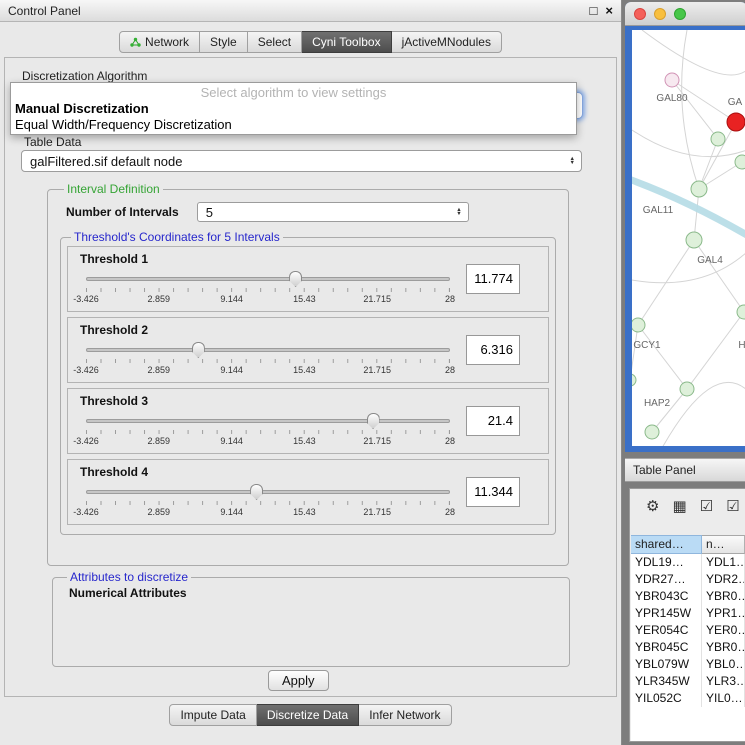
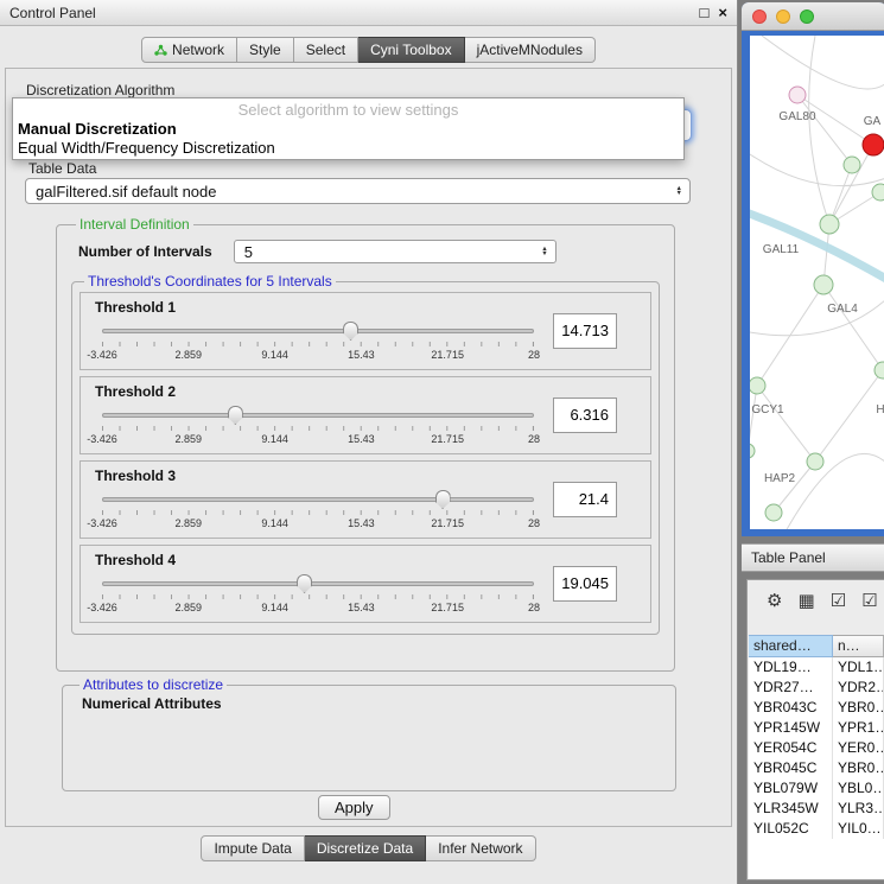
  Control Panel
  □
  ×
  Network
  Style
  Select
  Cyni Toolbox
  jActiveMNodules
  Discretization Algorithm
  Select algorithm to view settings
  Manual Discretization
  Equal Width/Frequency Discretization
  Table Data
  galFiltered.sif default node
  Interval Definition
  Number of Intervals
  5
  Threshold's Coordinates for 5 Intervals
  Threshold 1
  -3.426
  2.859
  9.144
  15.43
  21.715
  28
- 11.774
+ 14.713
  Threshold 2
  -3.426
  2.859
  9.144
  15.43
  21.715
  28
  6.316
  Threshold 3
  -3.426
  2.859
  9.144
  15.43
  21.715
  28
  21.4
  Threshold 4
  -3.426
  2.859
  9.144
  15.43
  21.715
  28
- 11.344
+ 19.045
  Attributes to discretize
  Numerical Attributes
  Apply
  Impute Data
  Discretize Data
  Infer Network
  GAL80
  GA
  GAL11
  GAL4
  GCY1
  H
  HAP2
  Table Panel
  ⚙
  ▦
  ☑
  ☑
  shared…
  n…
  YDL19…
  YDL1…
  YDR27…
  YDR2…
  YBR043C
  YBR0…
  YPR145W
  YPR1…
  YER054C
  YER0…
  YBR045C
  YBR0…
  YBL079W
  YBL0…
  YLR345W
  YLR3…
  YIL052C
  YIL0…
